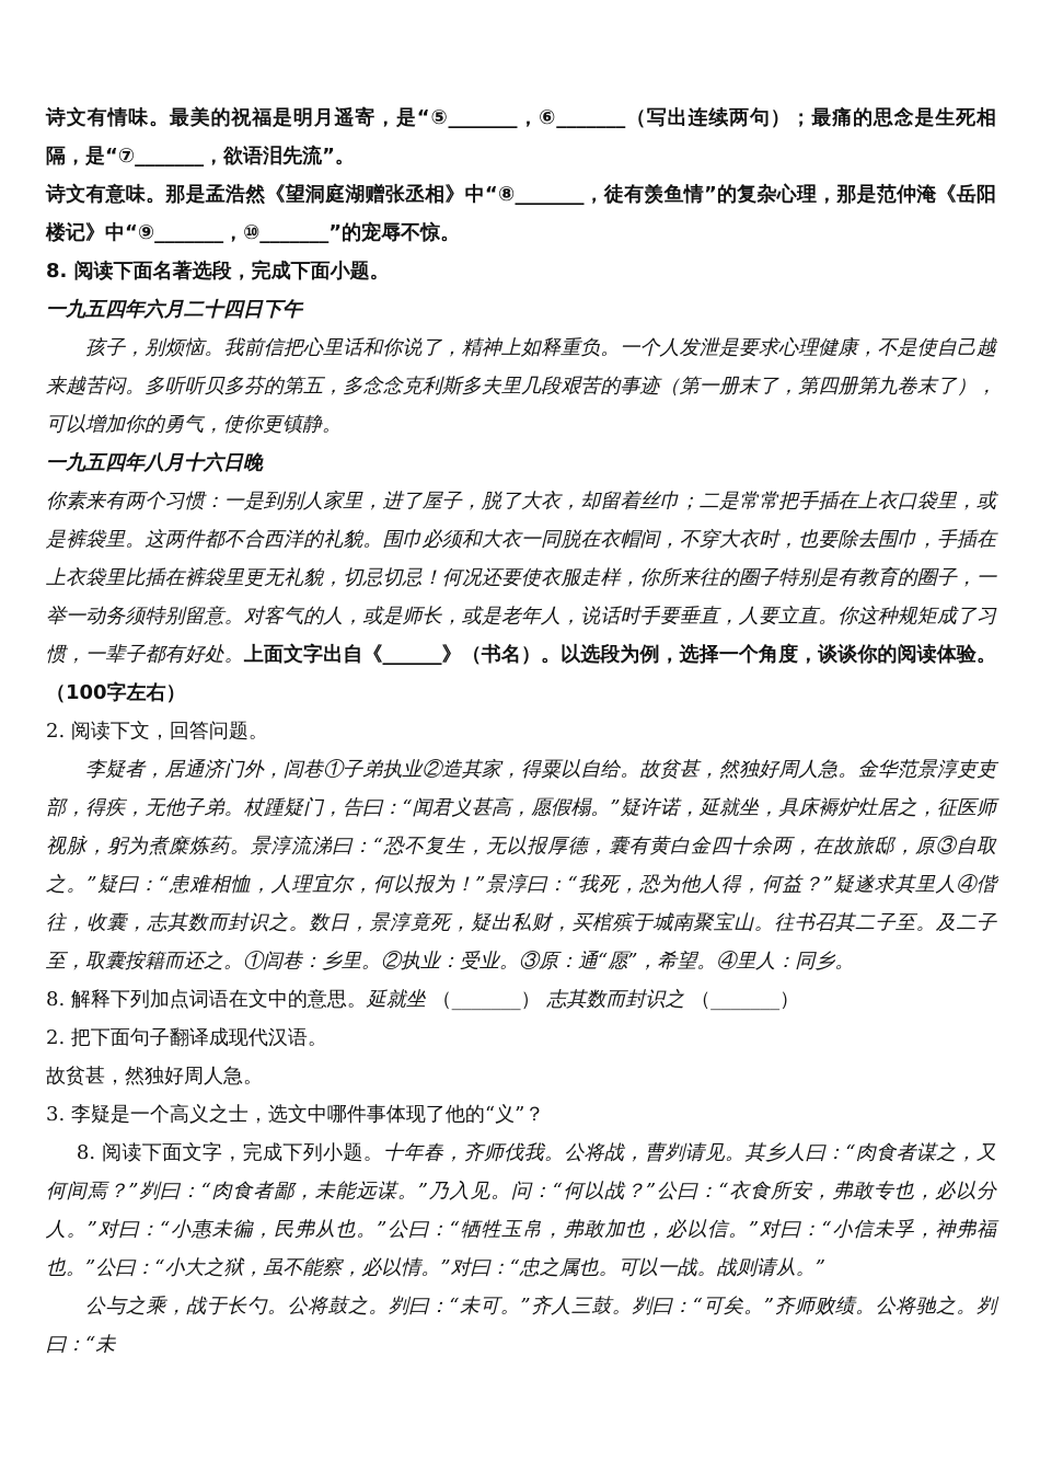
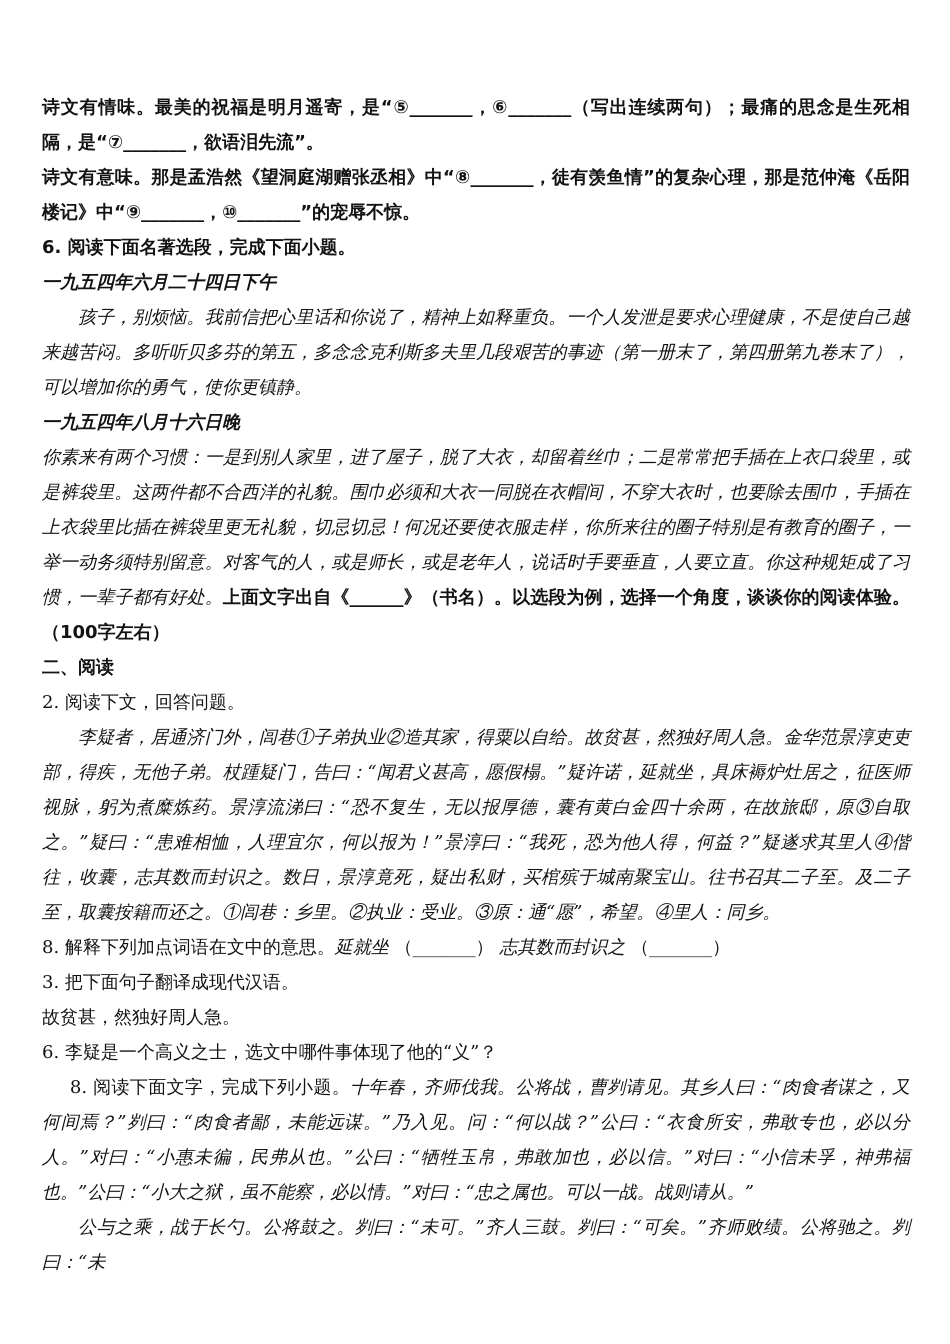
  诗文有情味。最美的祝福是明月遥寄，是“⑤_______，⑥_______（写出连续两句）；最痛的思念是生死相隔，是“⑦_______，欲语泪先流”。
  诗文有意味。那是孟浩然《望洞庭湖赠张丞相》中“⑧_______，徒有羡鱼情”的复杂心理，那是范仲淹《岳阳楼记》中“⑨_______，⑩_______”的宠辱不惊。
- 8. 阅读下面名著选段，完成下面小题。
+ 6. 阅读下面名著选段，完成下面小题。
  一九五四年六月二十四日下午
  孩子，别烦恼。我前信把心里话和你说了，精神上如释重负。一个人发泄是要求心理健康，不是使自己越来越苦闷。多听听贝多芬的第五，多念念克利斯多夫里几段艰苦的事迹（第一册末了，第四册第九卷末了），可以增加你的勇气，使你更镇静。
  一九五四年八月十六日晚
  你素来有两个习惯：一是到别人家里，进了屋子，脱了大衣，却留着丝巾；二是常常把手插在上衣口袋里，或是裤袋里。这两件都不合西洋的礼貌。围巾必须和大衣一同脱在衣帽间，不穿大衣时，也要除去围巾，手插在上衣袋里比插在裤袋里更无礼貌，切忌切忌！何况还要使衣服走样，你所来往的圈子特别是有教育的圈子，一举一动务须特别留意。对客气的人，或是师长，或是老年人，说话时手要垂直，人要立直。你这种规矩成了习惯，一辈子都有好处。上面文字出自《______》（书名）。以选段为例，选择一个角度，谈谈你的阅读体验。（100字左右）
+ 二、阅读
  2. 阅读下文，回答问题。
  李疑者，居通济门外，闾巷①子弟执业②造其家，得粟以自给。故贫甚，然独好周人急。金华范景淳吏吏部，得疾，无他子弟。杖踵疑门，告曰：“闻君义甚高，愿假榻。”疑许诺，延就坐，具床褥炉灶居之，征医师视脉，躬为煮糜炼药。景淳流涕曰：“恐不复生，无以报厚德，囊有黄白金四十余两，在故旅邸，原③自取之。”疑曰：“患难相恤，人理宜尔，何以报为！”景淳曰：“我死，恐为他人得，何益？”疑遂求其里人④偕往，收囊，志其数而封识之。数日，景淳竟死，疑出私财，买棺殡于城南聚宝山。往书召其二子至。及二子至，取囊按籍而还之。①闾巷：乡里。②执业：受业。③原：通“愿”，希望。④里人：同乡。
  8. 解释下列加点词语在文中的意思。延就坐 （_______） 志其数而封识之 （_______）
- 2. 把下面句子翻译成现代汉语。
+ 3. 把下面句子翻译成现代汉语。
  故贫甚，然独好周人急。
- 3. 李疑是一个高义之士，选文中哪件事体现了他的“义”？
+ 6. 李疑是一个高义之士，选文中哪件事体现了他的“义”？
  8. 阅读下面文字，完成下列小题。十年春，齐师伐我。公将战，曹刿请见。其乡人曰：“肉食者谋之，又何间焉？”刿曰：“肉食者鄙，未能远谋。”乃入见。问：“何以战？”公曰：“衣食所安，弗敢专也，必以分人。”对曰：“小惠未徧，民弗从也。”公曰：“牺牲玉帛，弗敢加也，必以信。”对曰：“小信未孚，神弗福也。”公曰：“小大之狱，虽不能察，必以情。”对曰：“忠之属也。可以一战。战则请从。”
  公与之乘，战于长勺。公将鼓之。刿曰：“未可。”齐人三鼓。刿曰：“可矣。”齐师败绩。公将驰之。刿曰：“未
